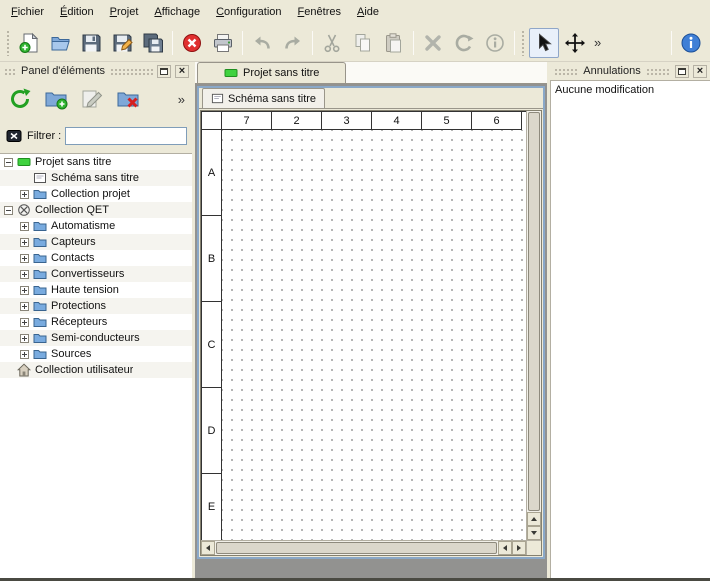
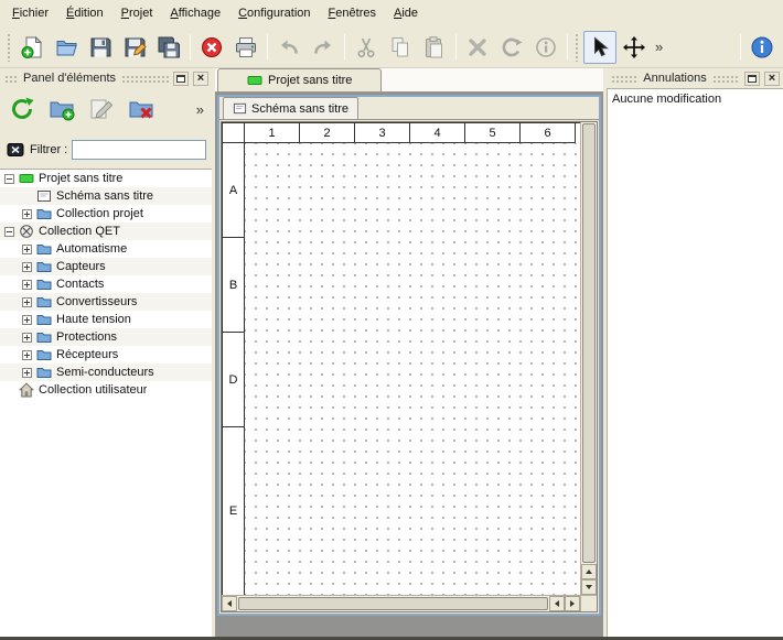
  Fichier
  Édition
  Projet
  Affichage
  Configuration
  Fenêtres
  Aide
  »
  Panel d'éléments
  ×
  »
  Filtrer :
  Projet sans titre
  Schéma sans titre
  Collection projet
  Collection QET
  Automatisme
  Capteurs
  Contacts
  Convertisseurs
  Haute tension
  Protections
  Récepteurs
  Semi-conducteurs
- Sources
  Collection utilisateur
  Projet sans titre
  Schéma sans titre
- 7
+ 1
  2
  3
  4
  5
  6
  A
  B
- C
  D
  E
  Annulations
  ×
  Aucune modification
